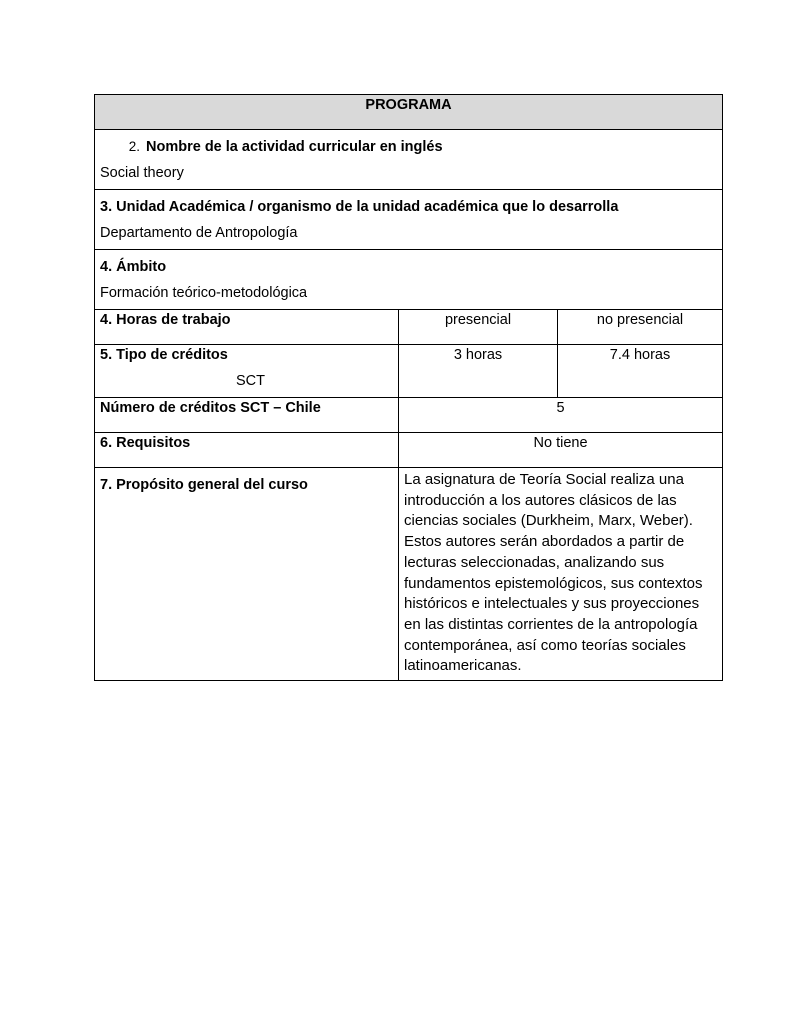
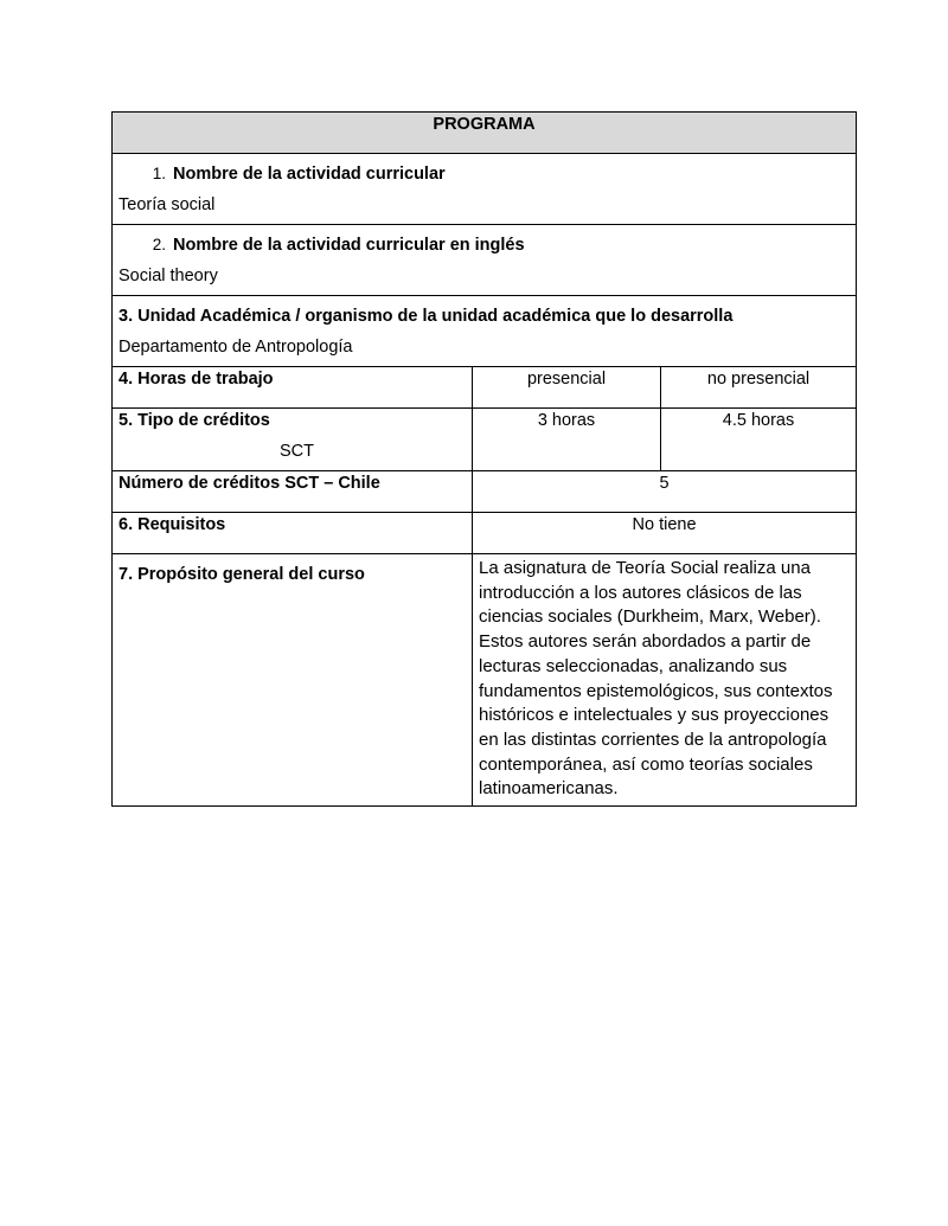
  PROGRAMA
+ 1. Nombre de la actividad curricular Teoría social
  2. Nombre de la actividad curricular en inglés Social theory
  3. Unidad Académica / organismo de la unidad académica que lo desarrolla Departamento de Antropología
- 4. Ámbito Formación teórico-metodológica
  4. Horas de trabajo	presencial	no presencial
- 5. Tipo de créditos SCT	3 horas	7.4 horas
+ 5. Tipo de créditos SCT	3 horas	4.5 horas
  Número de créditos SCT – Chile	5
  6. Requisitos	No tiene
  7. Propósito general del curso	La asignatura de Teoría Social realiza una introducción a los autores clásicos de las ciencias sociales (Durkheim, Marx, Weber). Estos autores serán abordados a partir de lecturas seleccionadas, analizando sus fundamentos epistemológicos, sus contextos históricos e intelectuales y sus proyecciones en las distintas corrientes de la antropología contemporánea, así como teorías sociales latinoamericanas.
